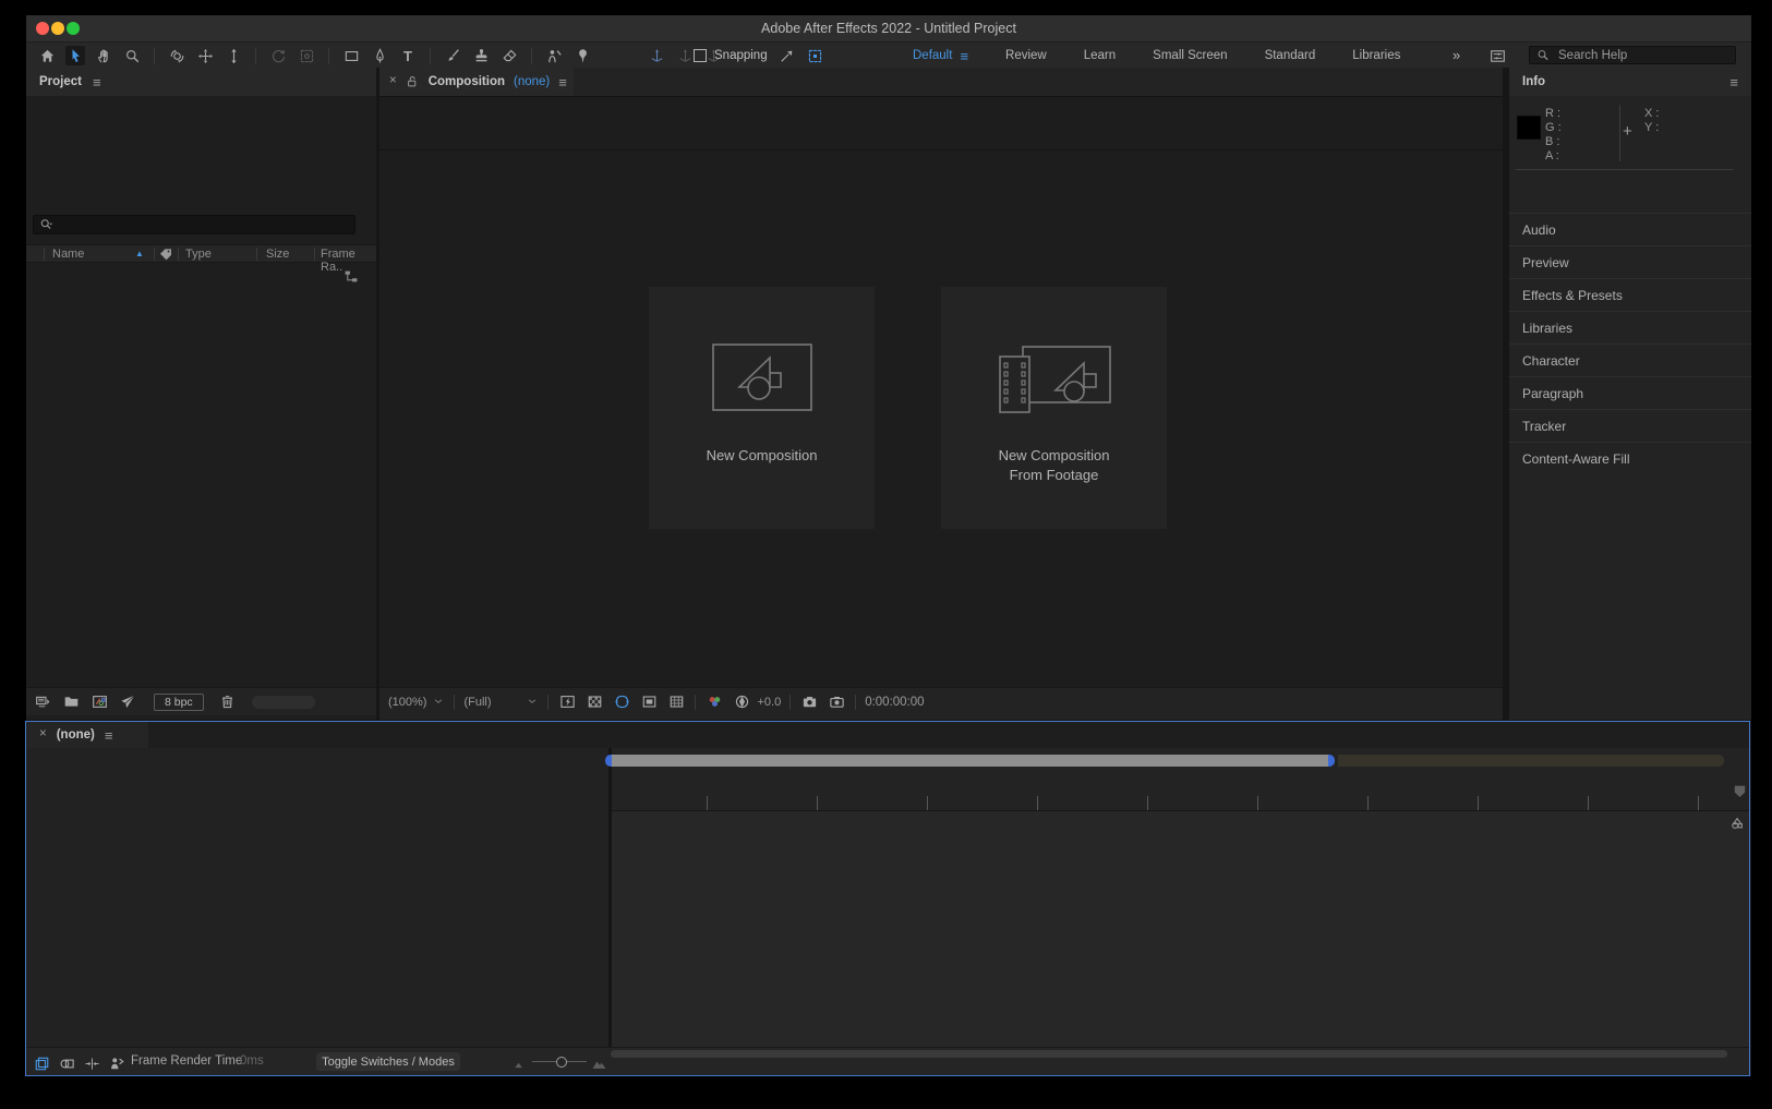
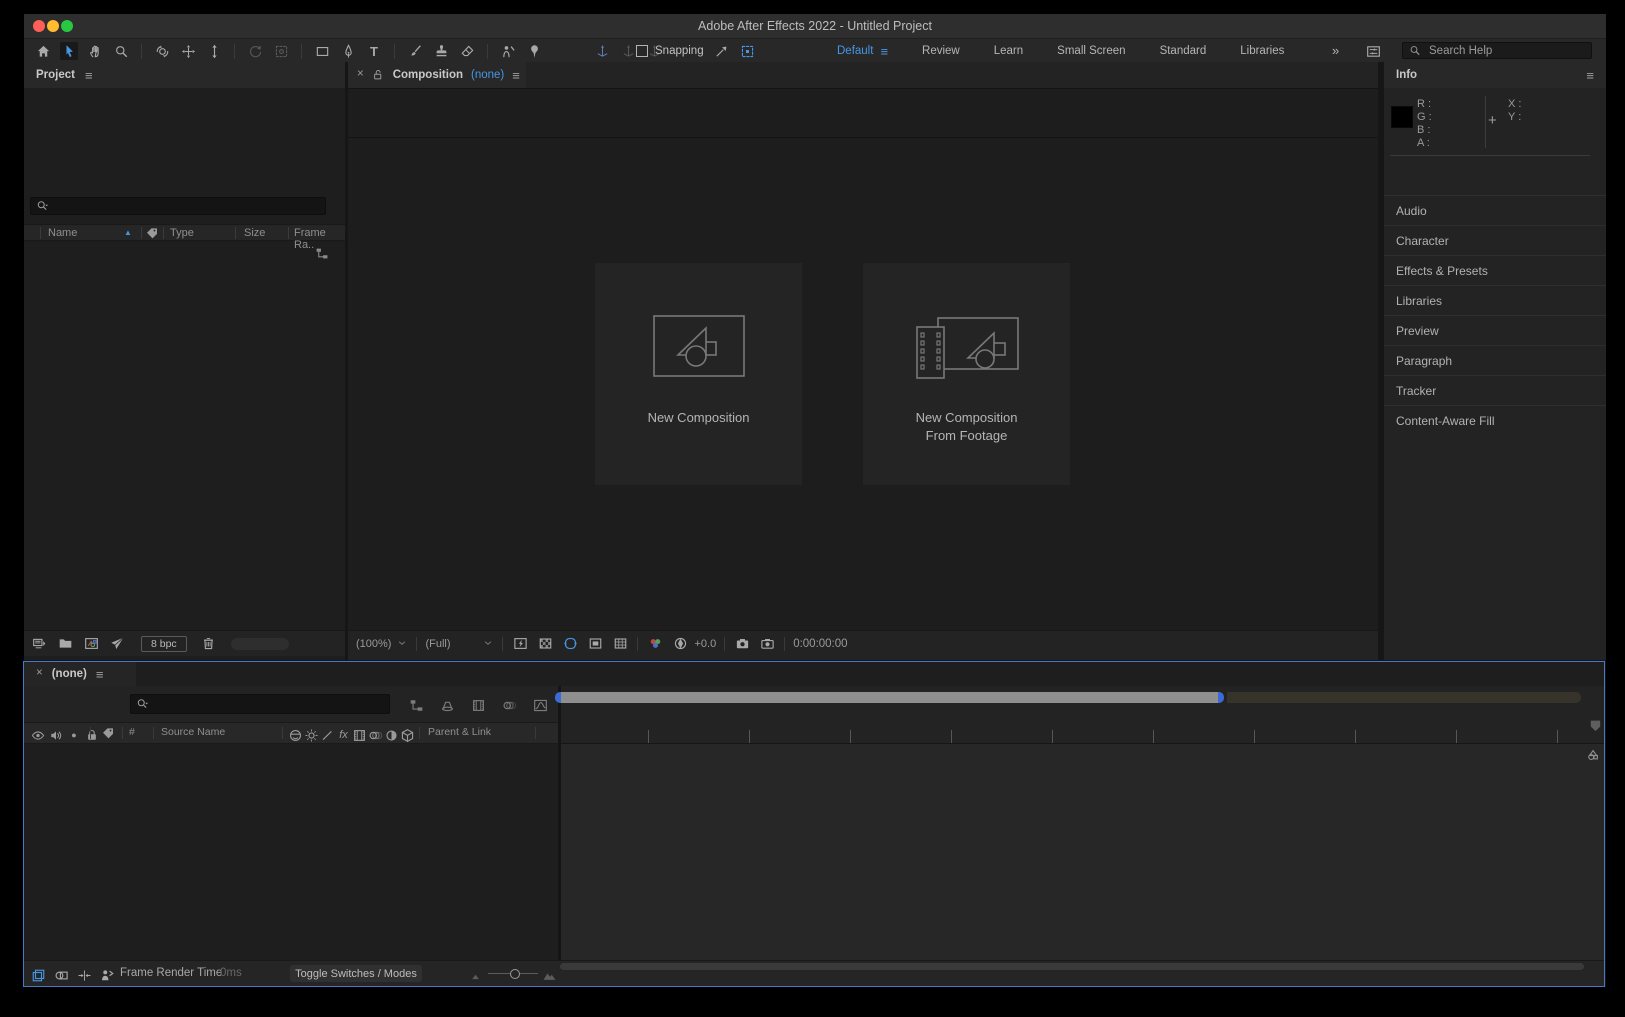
  Adobe After Effects 2022 - Untitled Project
  T
  Snapping
  Default
  ≡
  Review
  Learn
  Small Screen
  Standard
  Libraries
  »
  Search Help
  Project
  ≡
  Name
  ▲
  Type
  Size
  Frame Ra..
  8 bpc
  ×
  Composition
  (none)
  ≡
  New Composition
  New Composition
  From Footage
  (100%)
  (Full)
  +0.0
  0:00:00:00
  Info
  ≡
  R :
  G :
  B :
  A :
  +
  X :
  Y :
  Audio
- Preview
+ Character
  Effects & Presets
  Libraries
- Character
+ Preview
  Paragraph
  Tracker
  Content-Aware Fill
  ×
  (none)
  ≡
+ ●
+ #
+ Source Name
+ fx
+ Parent & Link
  Frame Render Time
  0ms
  Toggle Switches / Modes
